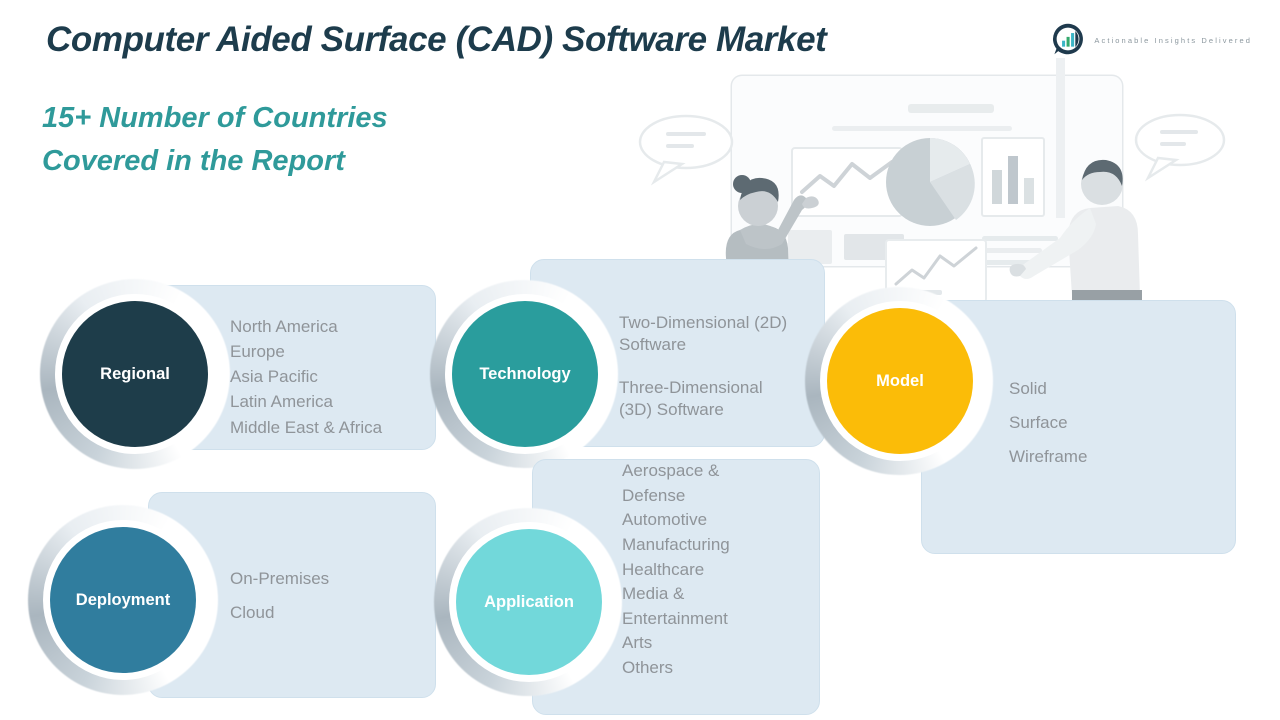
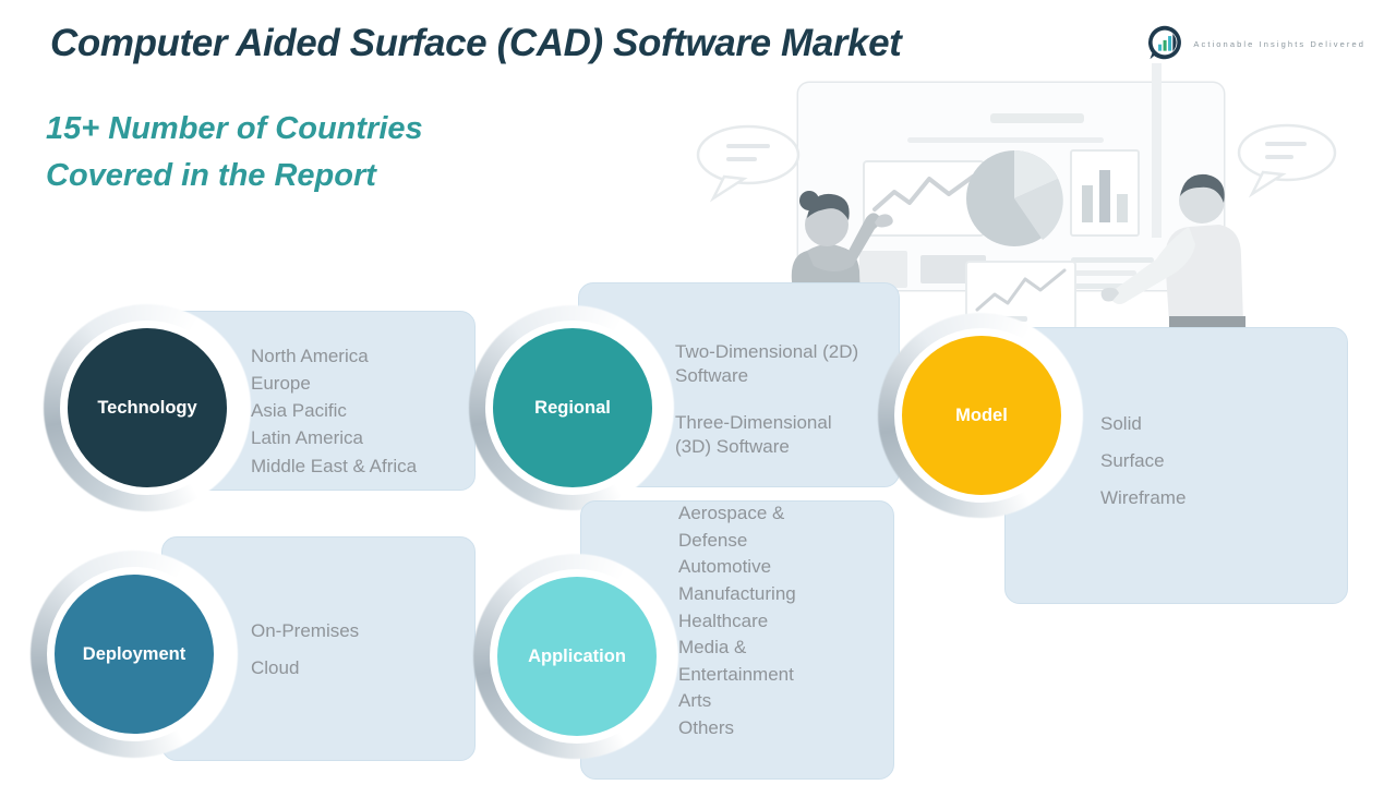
  Computer Aided Surface (CAD) Software Market
  15+ Number of Countries
  Covered in the Report
  Actionable Insights Delivered
- Regional
+ Technology
  North America
  Europe
  Asia Pacific
  Latin America
  Middle East & Africa
- Technology
+ Regional
  Two-Dimensional (2D)
  Software
  Three-Dimensional
  (3D) Software
  Model
  Solid
  Surface
  Wireframe
  Deployment
  On-Premises
  Cloud
  Application
  Aerospace &
  Defense
  Automotive
  Manufacturing
  Healthcare
  Media &
  Entertainment
  Arts
  Others
